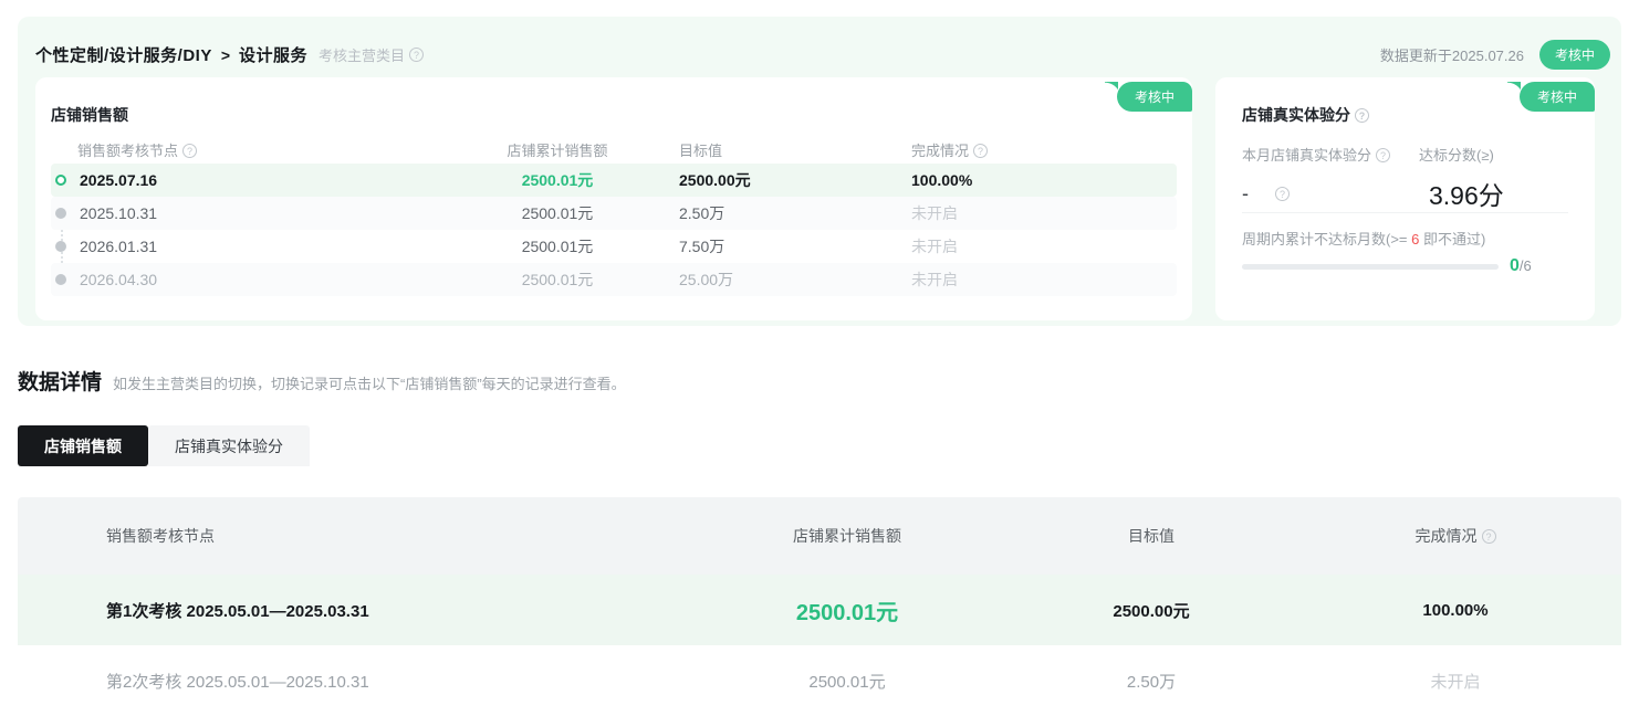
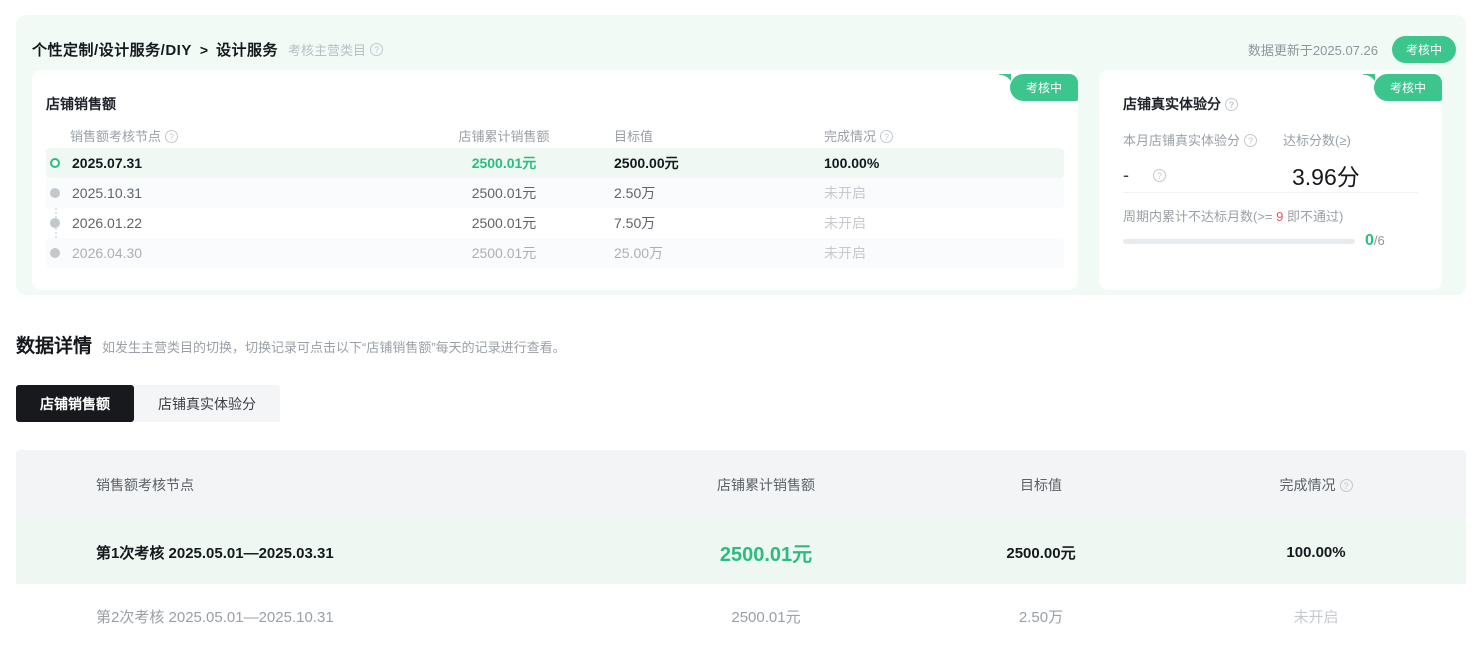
  个性定制/设计服务/DIY
  >
  设计服务
  考核主营类目
  ?
  数据更新于2025.07.26
  考核中
  考核中
  店铺销售额
  销售额考核节点 ?
  店铺累计销售额
  目标值
  完成情况 ?
- 2025.07.16
+ 2025.07.31
  2500.01元
  2500.00元
  100.00%
  2025.10.31
  2500.01元
  2.50万
  未开启
- 2026.01.31
+ 2026.01.22
  2500.01元
  7.50万
  未开启
  2026.04.30
  2500.01元
  25.00万
  未开启
  考核中
  店铺真实体验分 ?
  本月店铺真实体验分 ?
  达标分数(≥)
  -
  ?
  3.96分
- 周期内累计不达标月数(>= 6 即不通过)
+ 周期内累计不达标月数(>= 9 即不通过)
  0/6
  数据详情
  如发生主营类目的切换，切换记录可点击以下“店铺销售额”每天的记录进行查看。
  店铺销售额
  店铺真实体验分
  销售额考核节点
  店铺累计销售额
  目标值
  完成情况 ?
  第1次考核 2025.05.01—2025.03.31
  2500.01元
  2500.00元
  100.00%
  第2次考核 2025.05.01—2025.10.31
  2500.01元
  2.50万
  未开启
